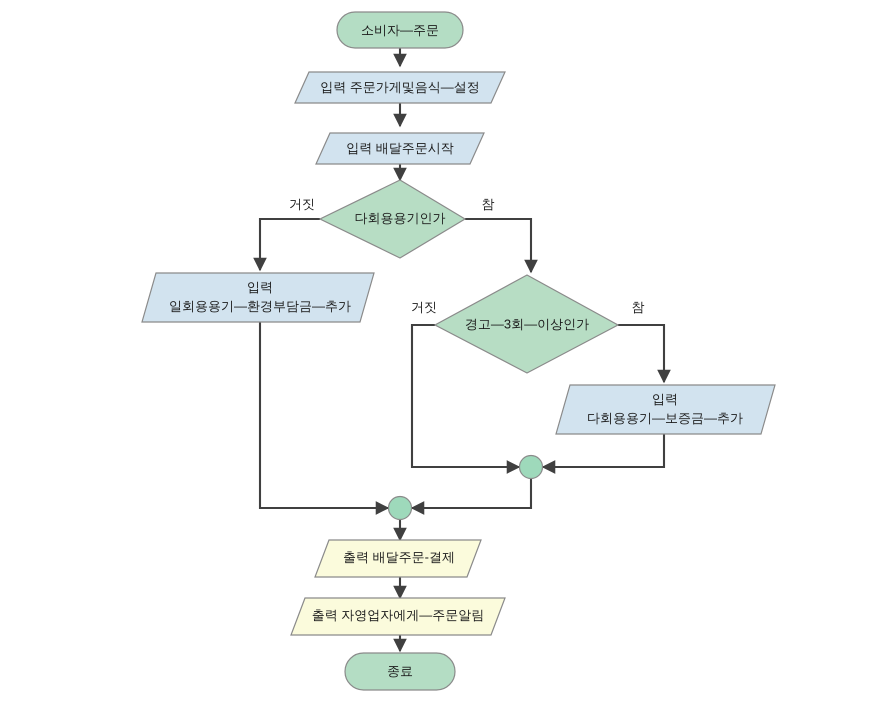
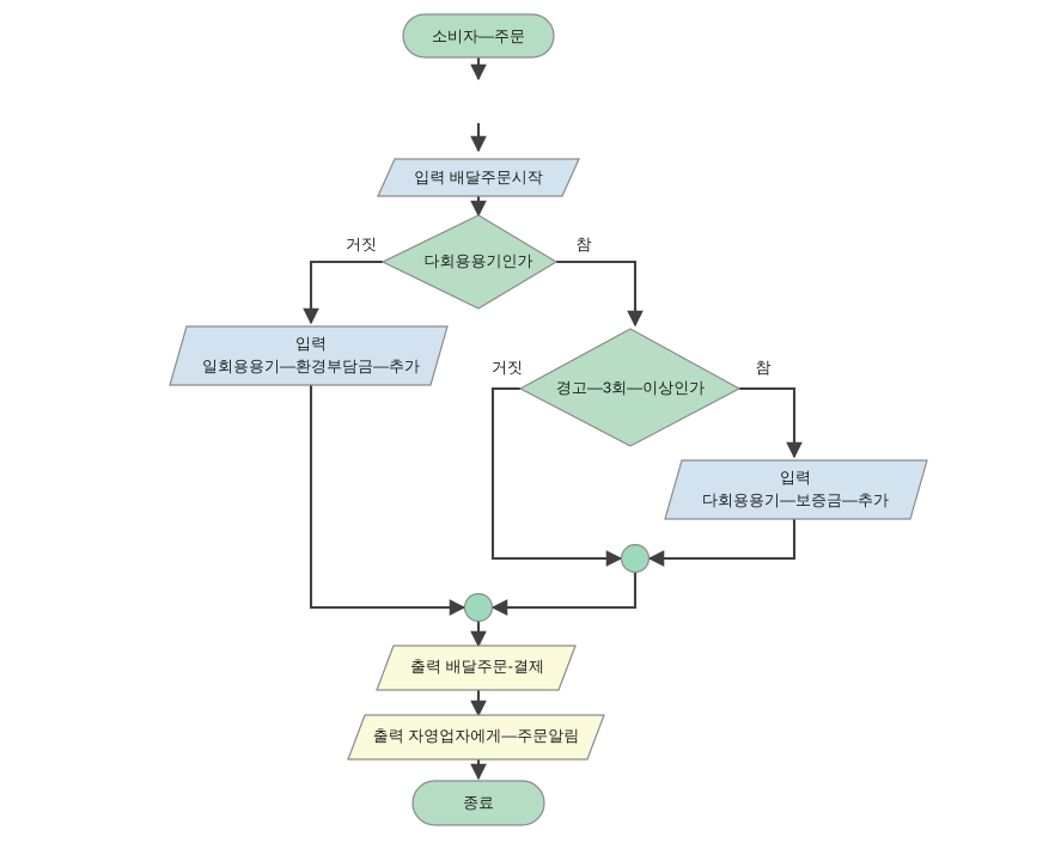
  소비자—주문
- 입력 주문가게및음식—설정
  입력 배달주문시작
  다회용용기인가
  거짓
  참
  입력
  일회용용기—환경부담금—추가
  경고—3회—이상인가
  거짓
  참
  입력
  다회용용기—보증금—추가
  출력 배달주문-결제
  출력 자영업자에게—주문알림
  종료
